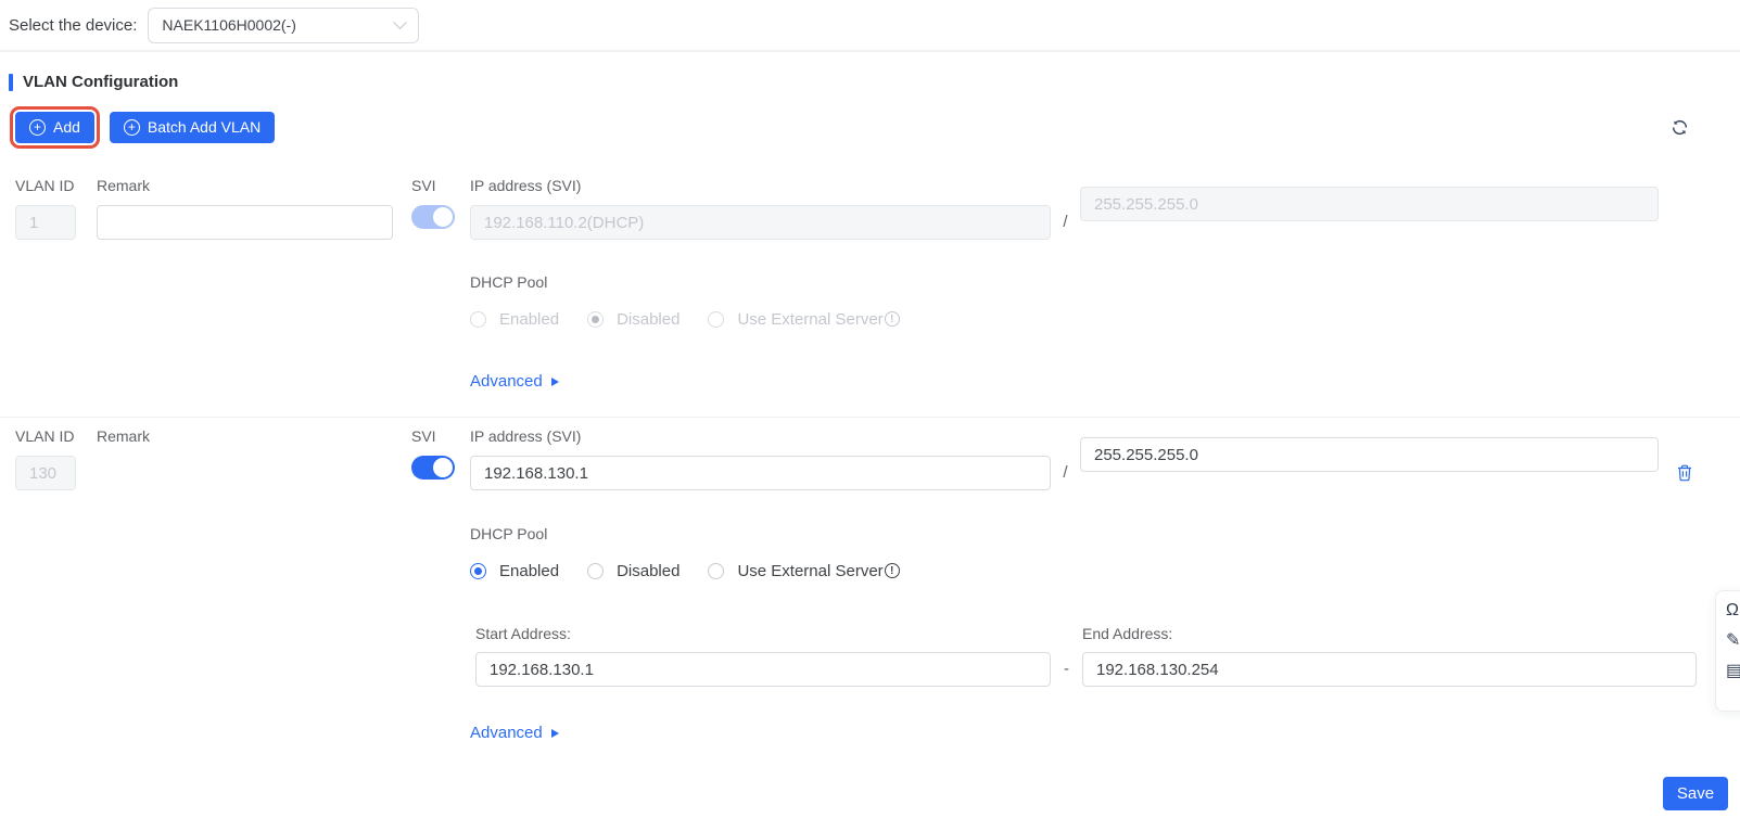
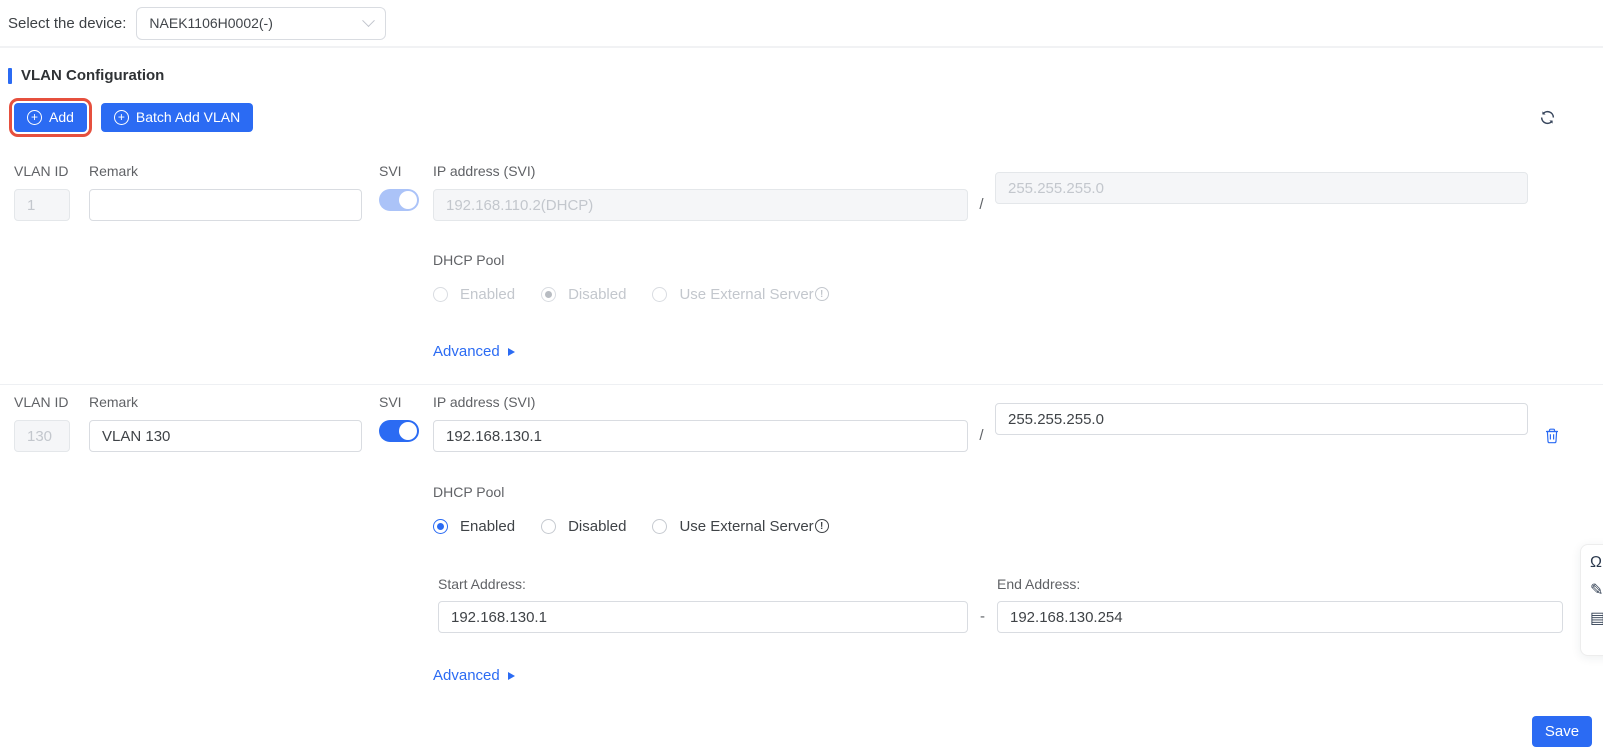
  Select the device:
  NAEK1106H0002(-)
  VLAN Configuration
  Add
  Batch Add VLAN
  VLAN ID
  1
  Remark
  SVI
  IP address (SVI)
  192.168.110.2(DHCP)
  /
  255.255.255.0
  DHCP Pool
  Enabled
  Disabled
  Use External Server
  Advanced
  VLAN ID
  130
  Remark
+ VLAN 130
  SVI
  IP address (SVI)
  192.168.130.1
  /
  255.255.255.0
  DHCP Pool
  Enabled
  Disabled
  Use External Server
  Start Address:
  192.168.130.1
  -
  End Address:
  192.168.130.254
  Advanced
  Save
  Ω
  ✎
  ▤
